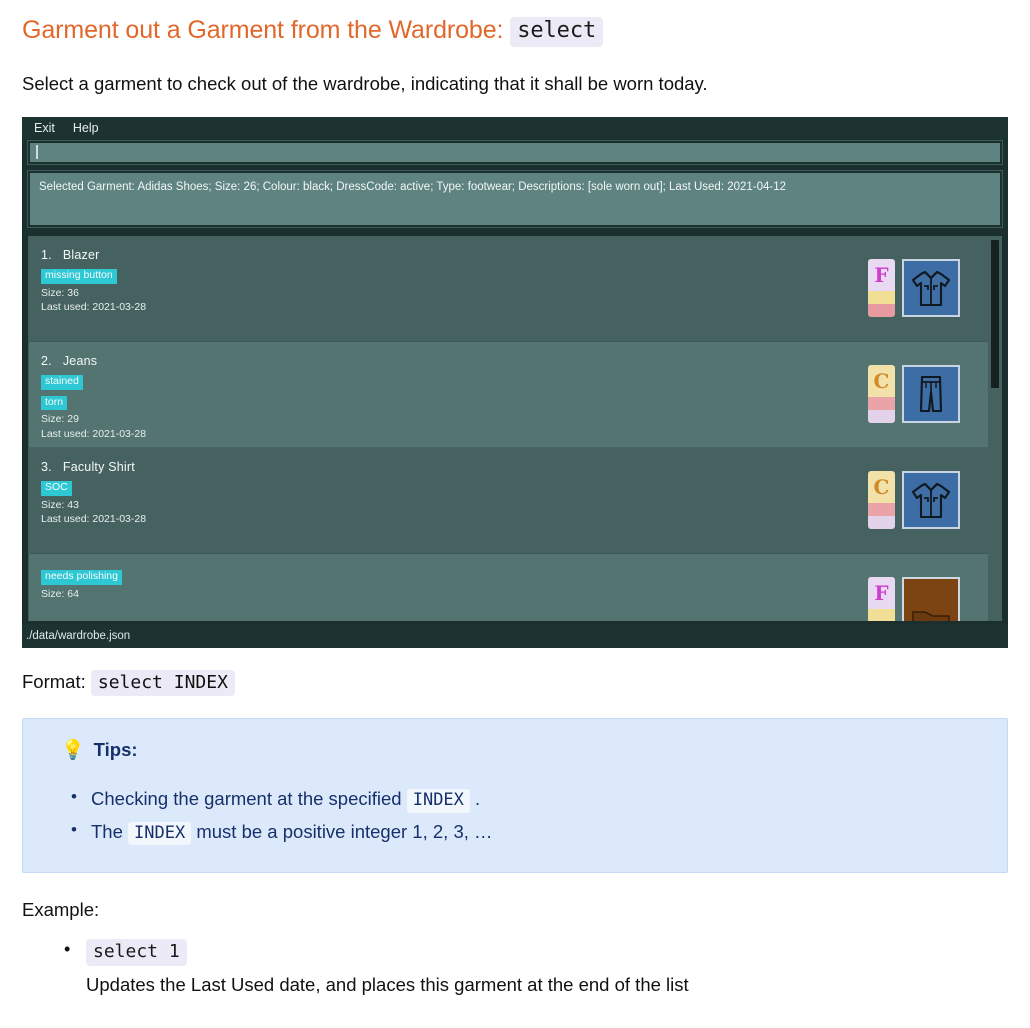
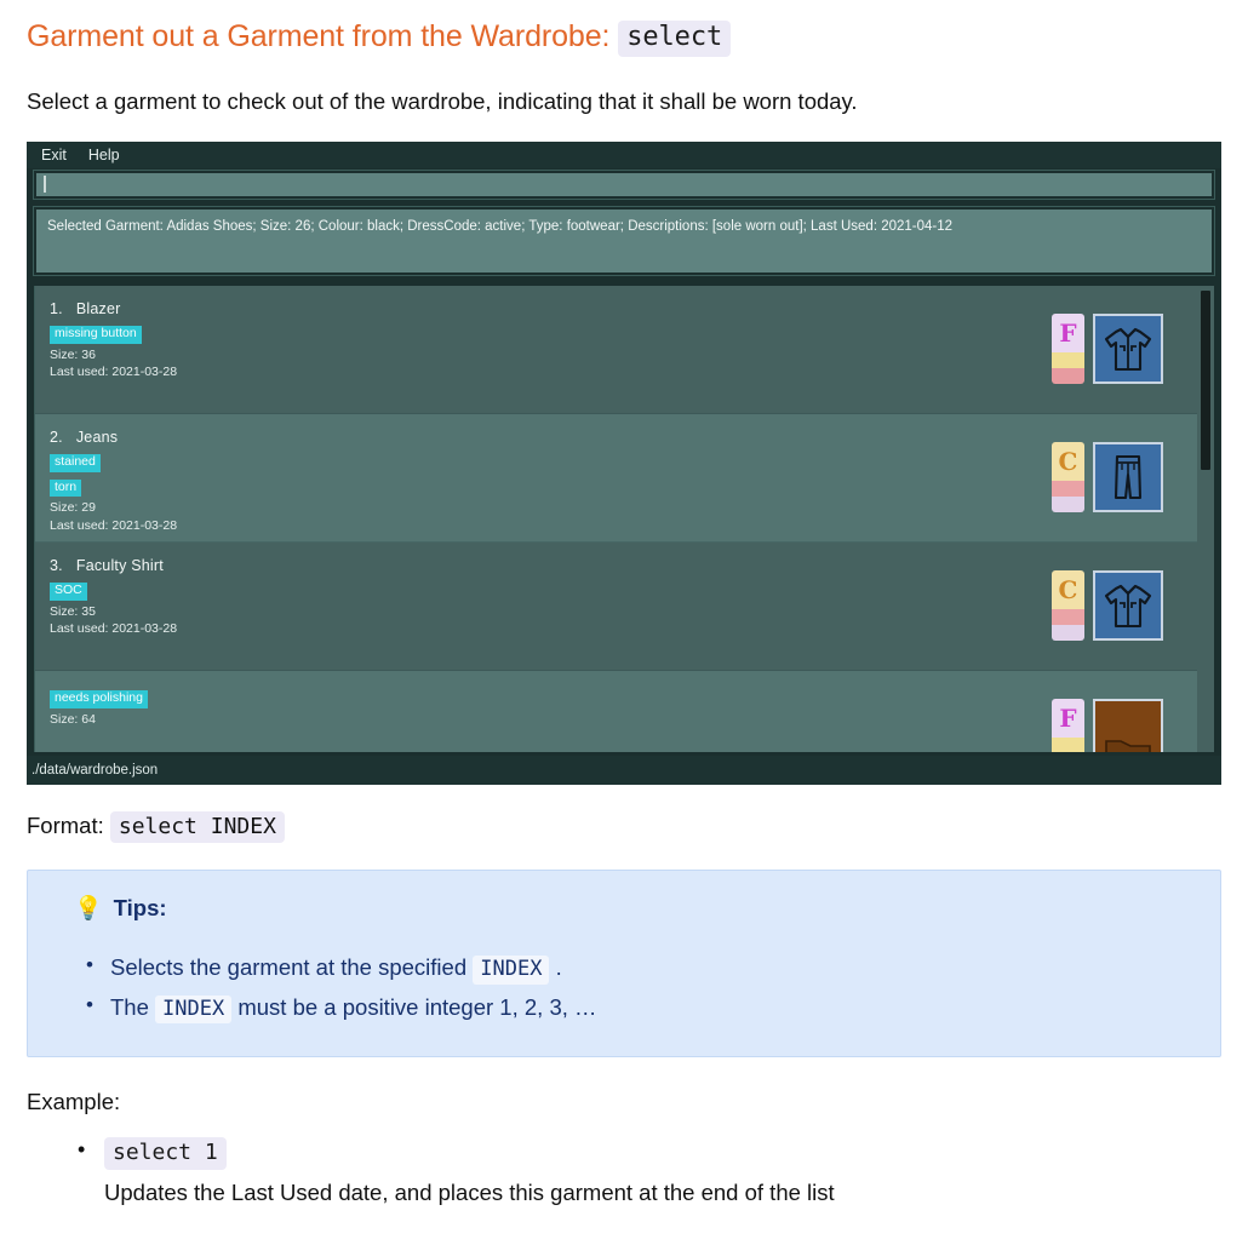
  Garment out a Garment from the Wardrobe: select
  Select a garment to check out of the wardrobe, indicating that it shall be worn today.
  Exit
  Help
  Selected Garment: Adidas Shoes; Size: 26; Colour: black; DressCode: active; Type: footwear; Descriptions: [sole worn out]; Last Used: 2021-04-12
  1. Blazer
  missing button
  Size: 36
  Last used: 2021-03-28
  F
  2. Jeans
  stained
  torn
  Size: 29
  Last used: 2021-03-28
  C
  3. Faculty Shirt
  SOC
- Size: 43
+ Size: 35
  Last used: 2021-03-28
  C
  needs polishing
  Size: 64
  F
  ./data/wardrobe.json
  Format: select INDEX
  💡
  Tips:
- Checking the garment at the specified INDEX .
+ Selects the garment at the specified INDEX .
  The INDEX must be a positive integer 1, 2, 3, …
  Example:
  select 1
  Updates the Last Used date, and places this garment at the end of the list
